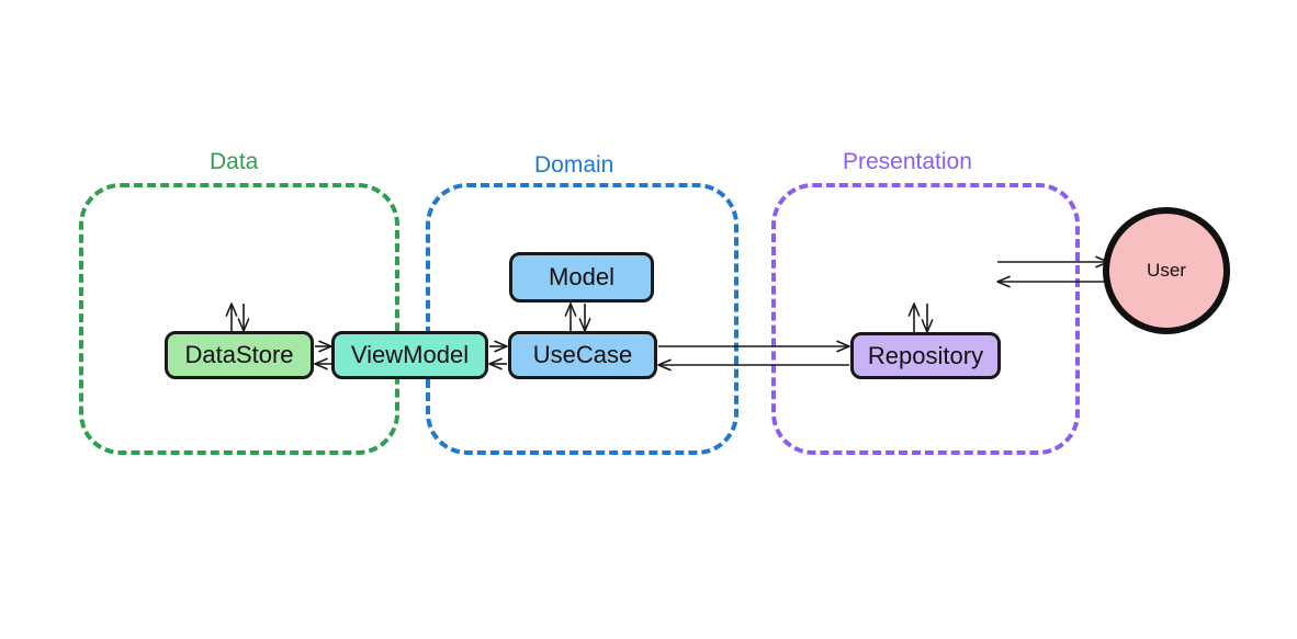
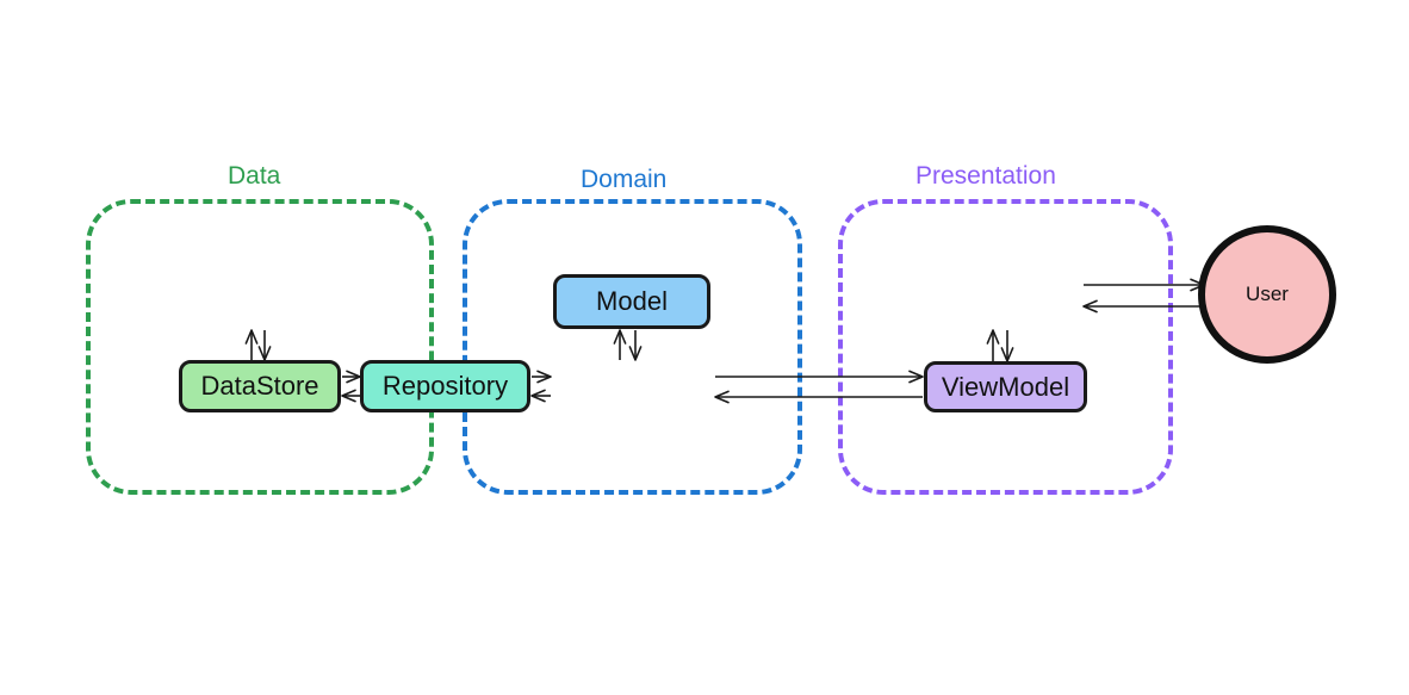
  Data
  Domain
  Presentation
  DataStore
- ViewModel
+ Repository
  Model
- UseCase
- Repository
+ ViewModel
  User
